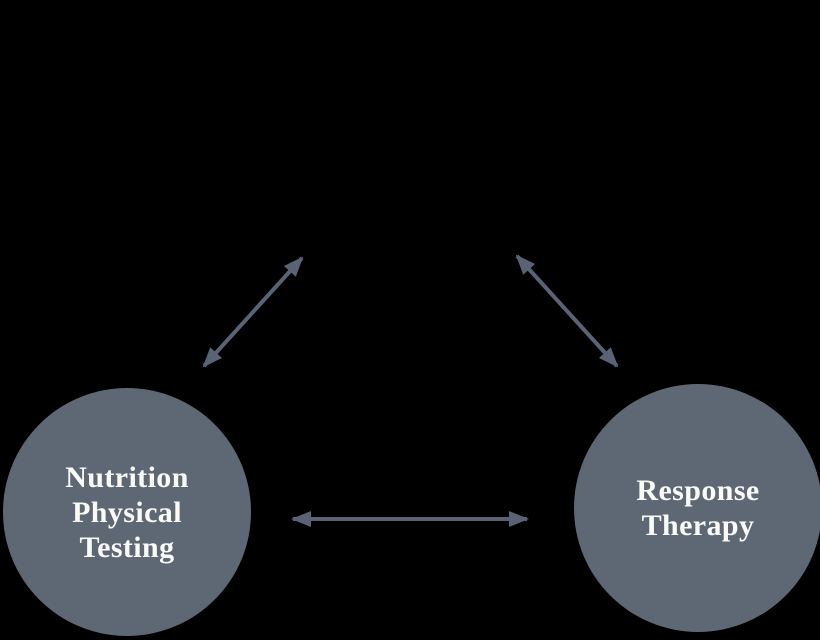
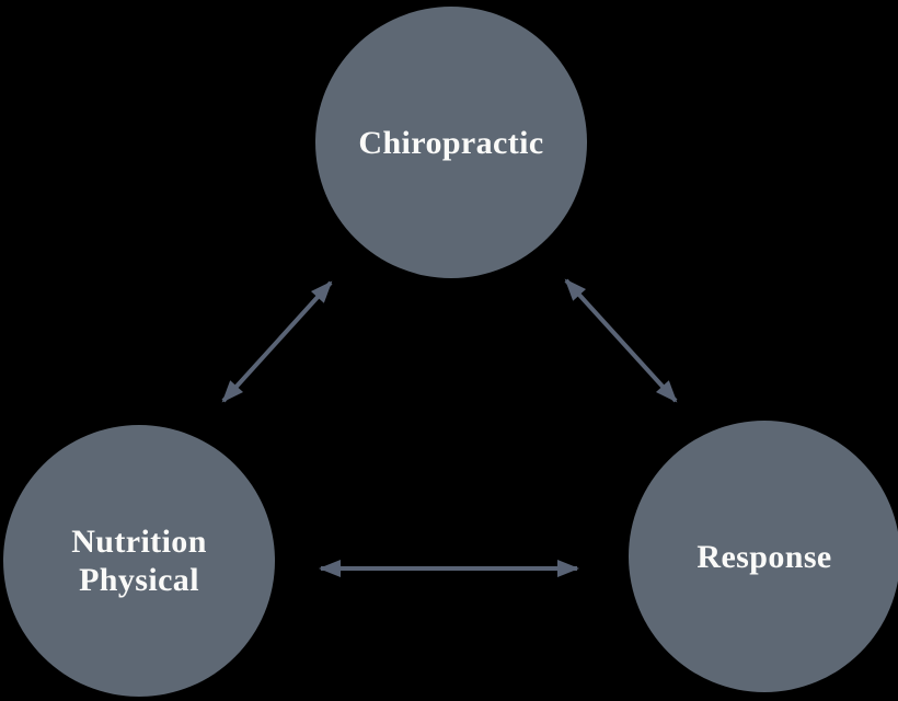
+ Chiropractic
  Nutrition
  Physical
- Testing
  Response
- Therapy
